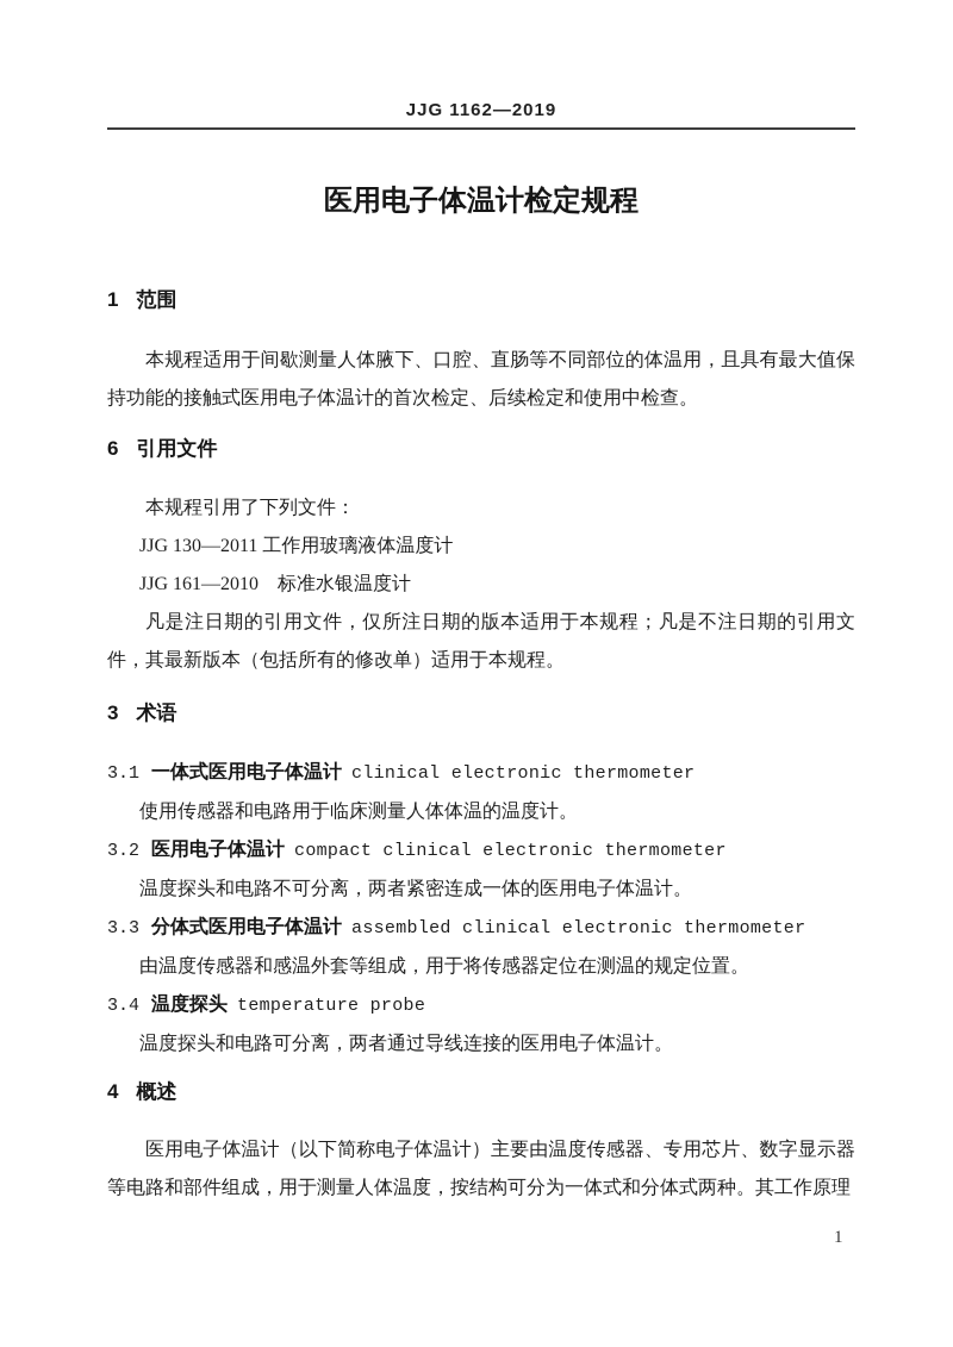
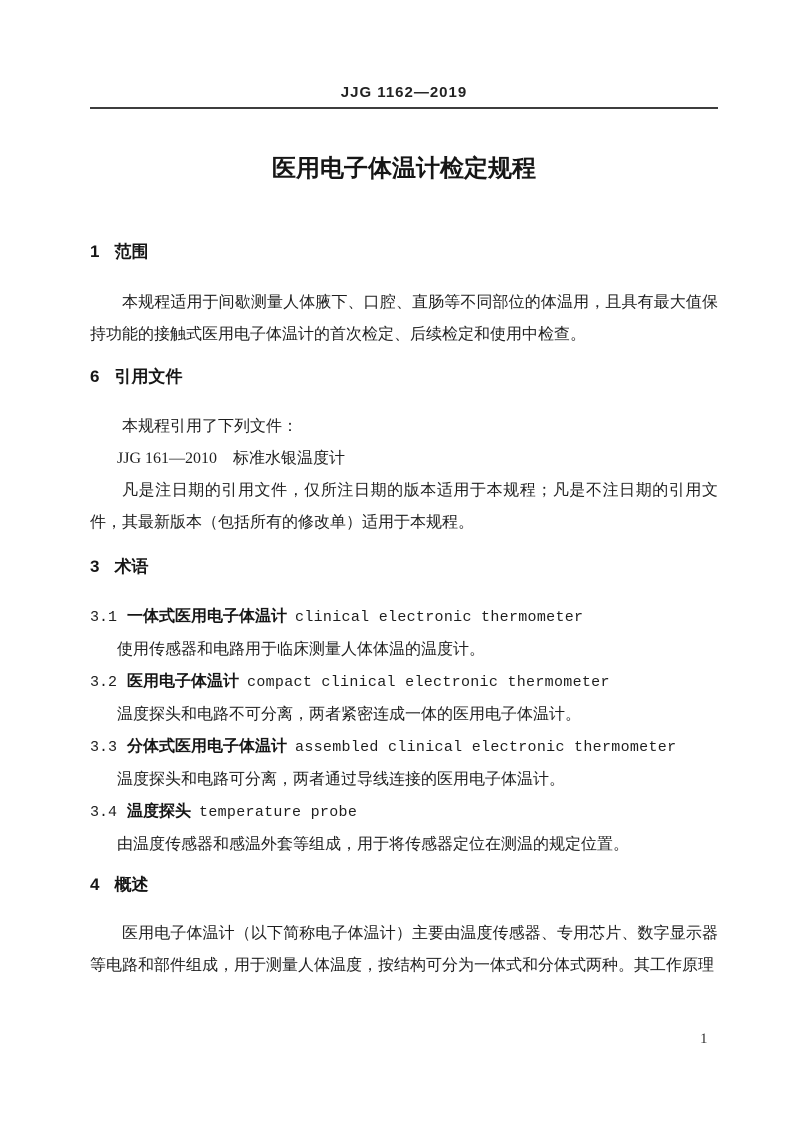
  JJG 1162—2019
  医用电子体温计检定规程
  1 范围
  本规程适用于间歇测量人体腋下、口腔、直肠等不同部位的体温用，且具有最大值保持功能的接触式医用电子体温计的首次检定、后续检定和使用中检查。
  6 引用文件
  本规程引用了下列文件：
- JJG 130—2011 工作用玻璃液体温度计
  JJG 161—2010 标准水银温度计
  凡是注日期的引用文件，仅所注日期的版本适用于本规程；凡是不注日期的引用文件，其最新版本（包括所有的修改单）适用于本规程。
  3 术语
  3.1 一体式医用电子体温计 clinical electronic thermometer
  使用传感器和电路用于临床测量人体体温的温度计。
  3.2 医用电子体温计 compact clinical electronic thermometer
  温度探头和电路不可分离，两者紧密连成一体的医用电子体温计。
  3.3 分体式医用电子体温计 assembled clinical electronic thermometer
- 由温度传感器和感温外套等组成，用于将传感器定位在测温的规定位置。
+ 温度探头和电路可分离，两者通过导线连接的医用电子体温计。
  3.4 温度探头 temperature probe
- 温度探头和电路可分离，两者通过导线连接的医用电子体温计。
+ 由温度传感器和感温外套等组成，用于将传感器定位在测温的规定位置。
  4 概述
  医用电子体温计（以下简称电子体温计）主要由温度传感器、专用芯片、数字显示器等电路和部件组成，用于测量人体温度，按结构可分为一体式和分体式两种。其工作原理
  1
